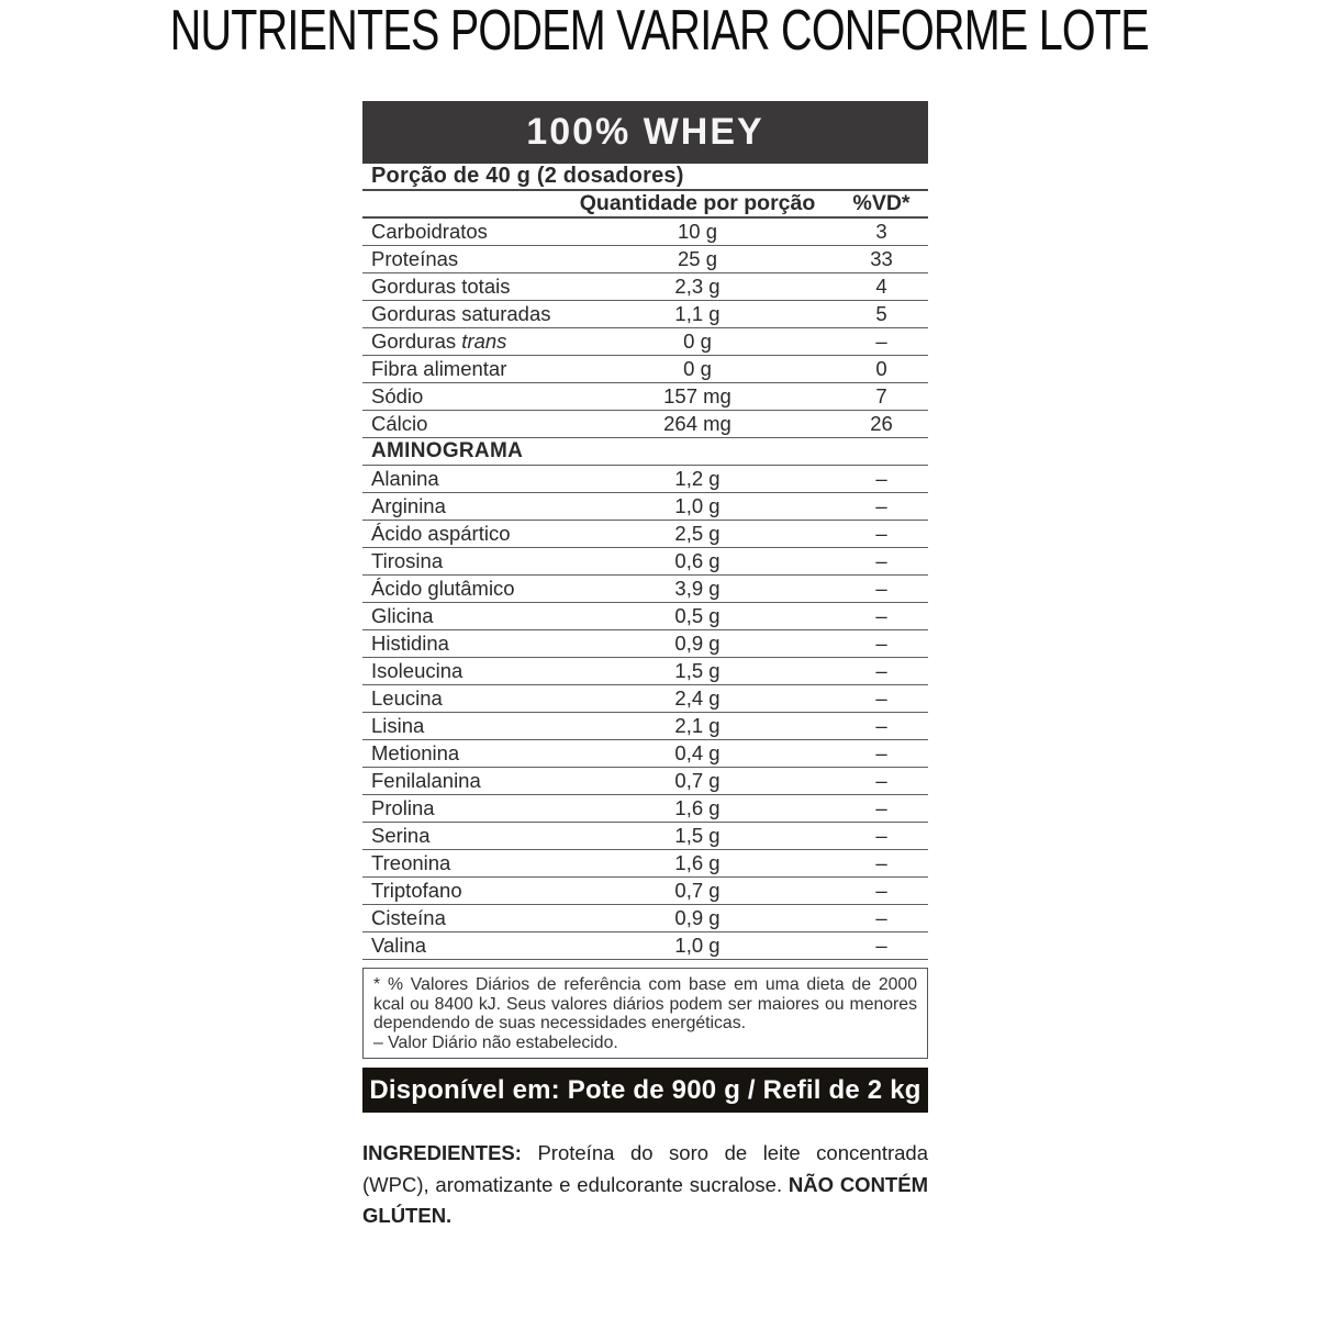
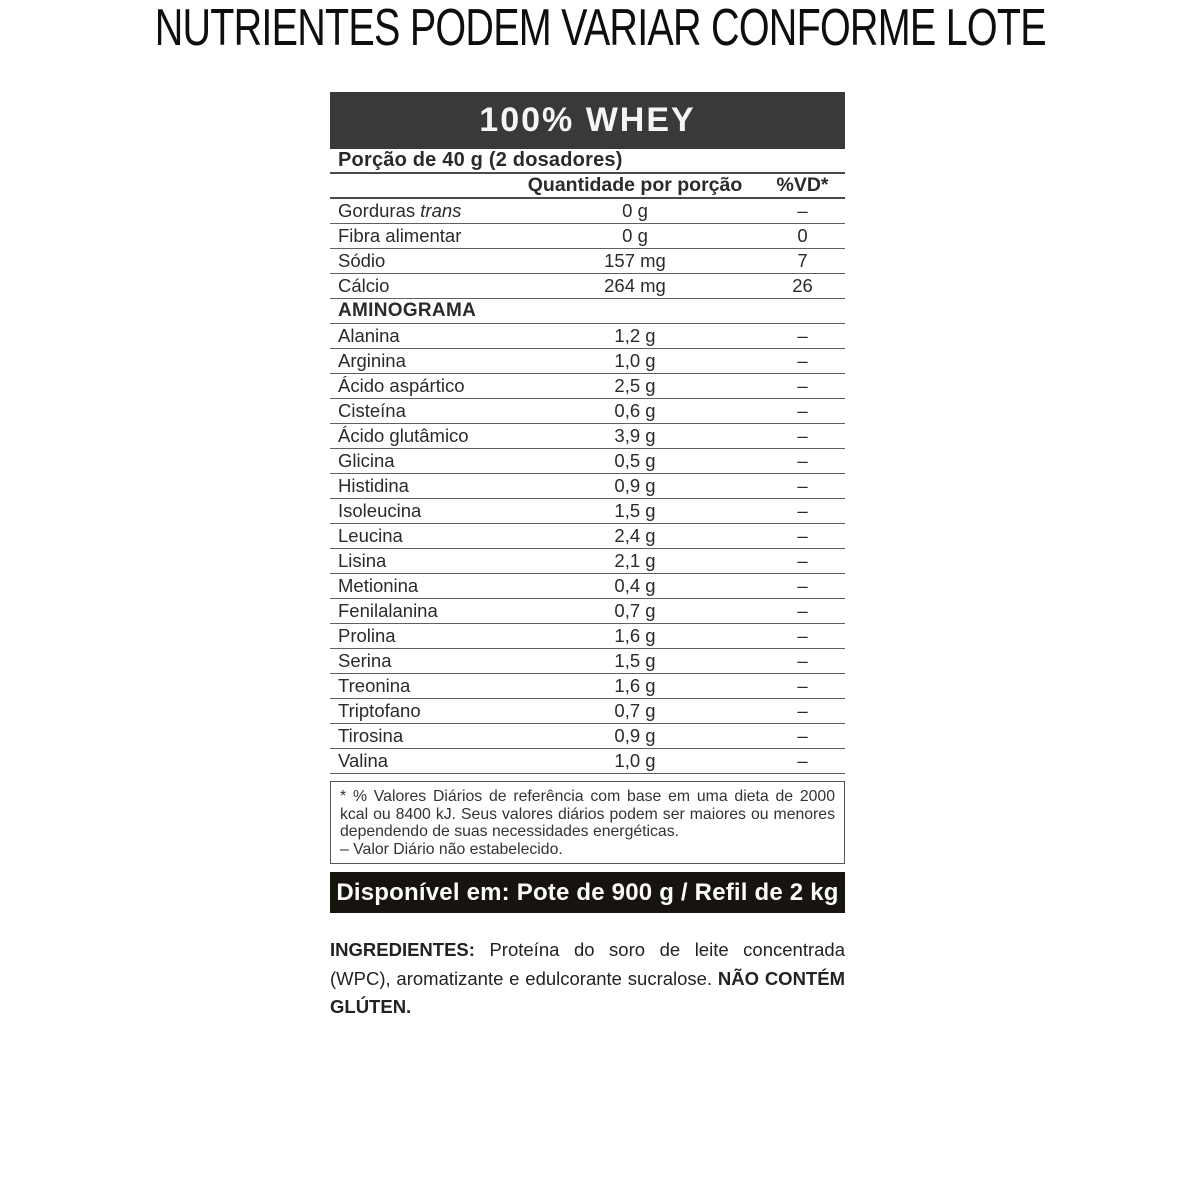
  NUTRIENTES PODEM VARIAR CONFORME LOTE
  100% WHEY
  Porção de 40 g (2 dosadores)
  Quantidade por porção
  %VD*
- Carboidratos
- 10 g
- 3
- Proteínas
- 25 g
- 33
- Gorduras totais
- 2,3 g
- 4
- Gorduras saturadas
- 1,1 g
- 5
  Gorduras trans
  0 g
  –
  Fibra alimentar
  0 g
  0
  Sódio
  157 mg
  7
  Cálcio
  264 mg
  26
  AMINOGRAMA
  Alanina
  1,2 g
  –
  Arginina
  1,0 g
  –
  Ácido aspártico
  2,5 g
  –
- Tirosina
+ Cisteína
  0,6 g
  –
  Ácido glutâmico
  3,9 g
  –
  Glicina
  0,5 g
  –
  Histidina
  0,9 g
  –
  Isoleucina
  1,5 g
  –
  Leucina
  2,4 g
  –
  Lisina
  2,1 g
  –
  Metionina
  0,4 g
  –
  Fenilalanina
  0,7 g
  –
  Prolina
  1,6 g
  –
  Serina
  1,5 g
  –
  Treonina
  1,6 g
  –
  Triptofano
  0,7 g
  –
- Cisteína
+ Tirosina
  0,9 g
  –
  Valina
  1,0 g
  –
  * % Valores Diários de referência com base em uma dieta de 2000 kcal ou 8400 kJ. Seus valores diários podem ser maiores ou menores dependendo de suas necessidades energéticas.
  – Valor Diário não estabelecido.
  Disponível em: Pote de 900 g / Refil de 2 kg
  INGREDIENTES: Proteína do soro de leite concentrada (WPC), aromatizante e edulcorante sucralose. NÃO CONTÉM GLÚTEN.
